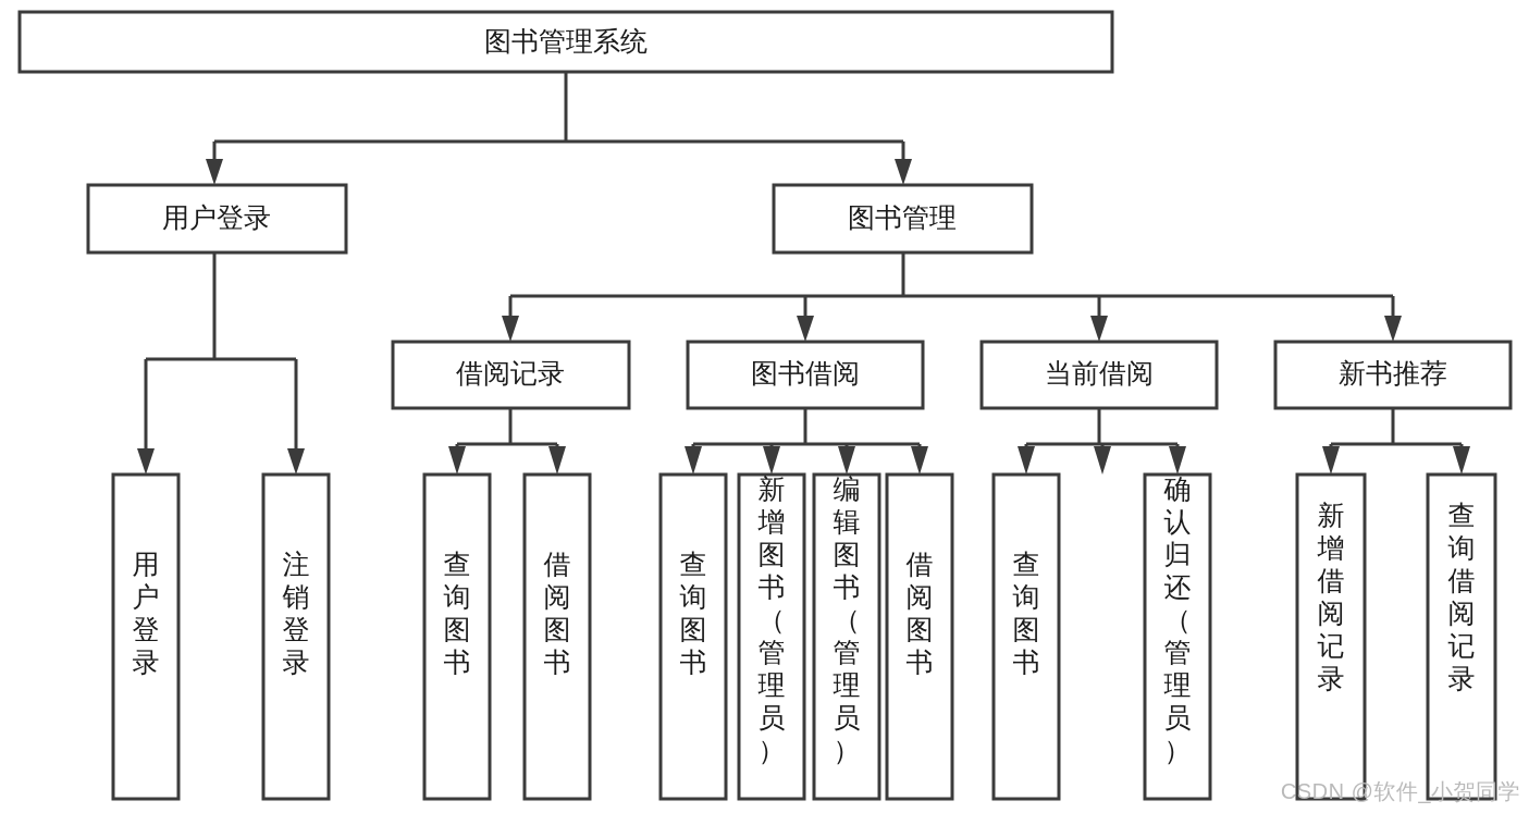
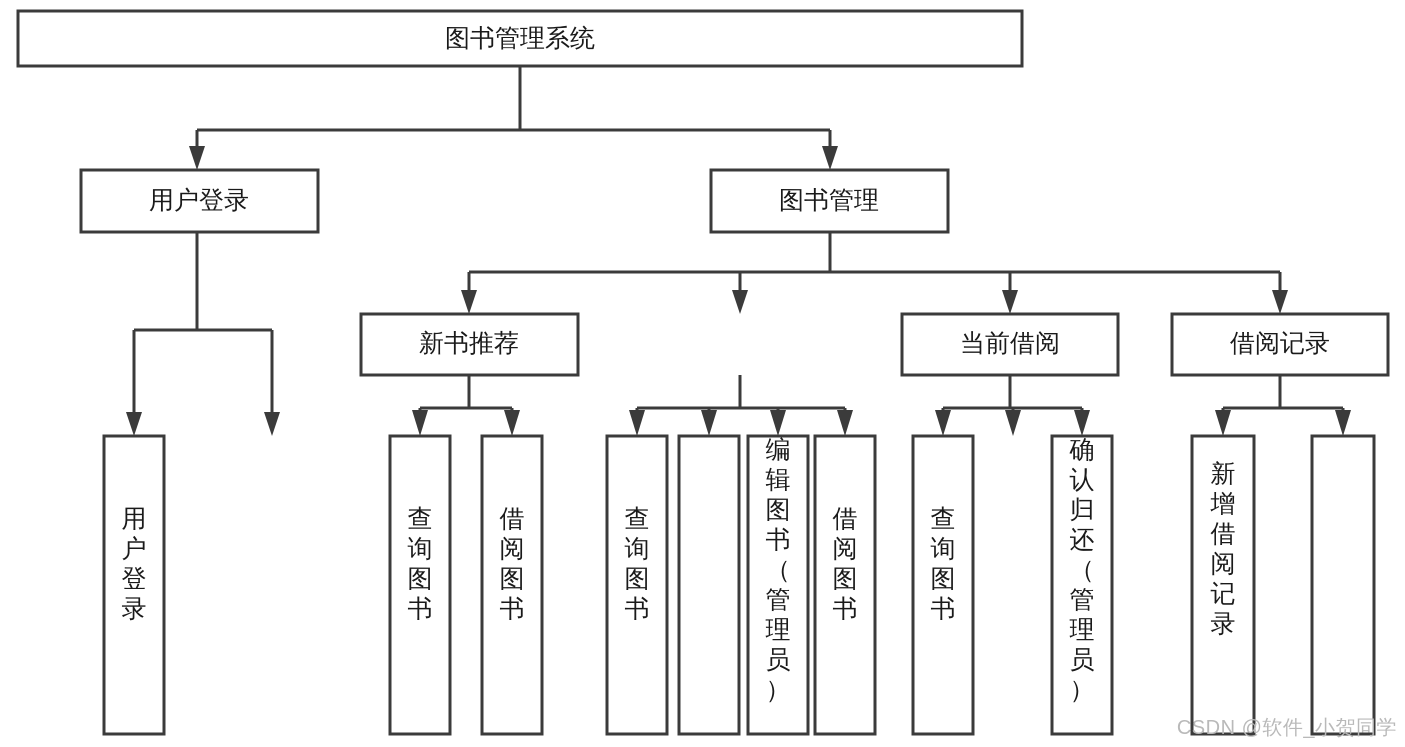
  图书管理系统
  用户登录
  图书管理
- 借阅记录
+ 新书推荐
- 图书借阅
  当前借阅
- 新书推荐
+ 借阅记录
  用户登录
- 注销登录
  查询图书
  借阅图书
  查询图书
- 新增图书（管理员）
  编辑图书（管理员）
  借阅图书
  查询图书
  确认归还（管理员）
  新增借阅记录
- 查询借阅记录
  CSDN @软件_小贺同学
